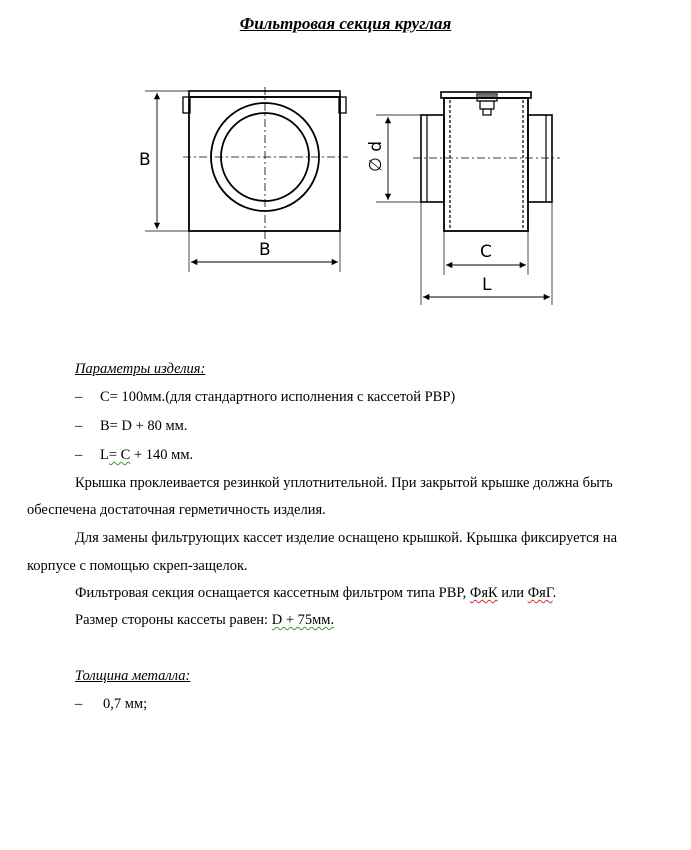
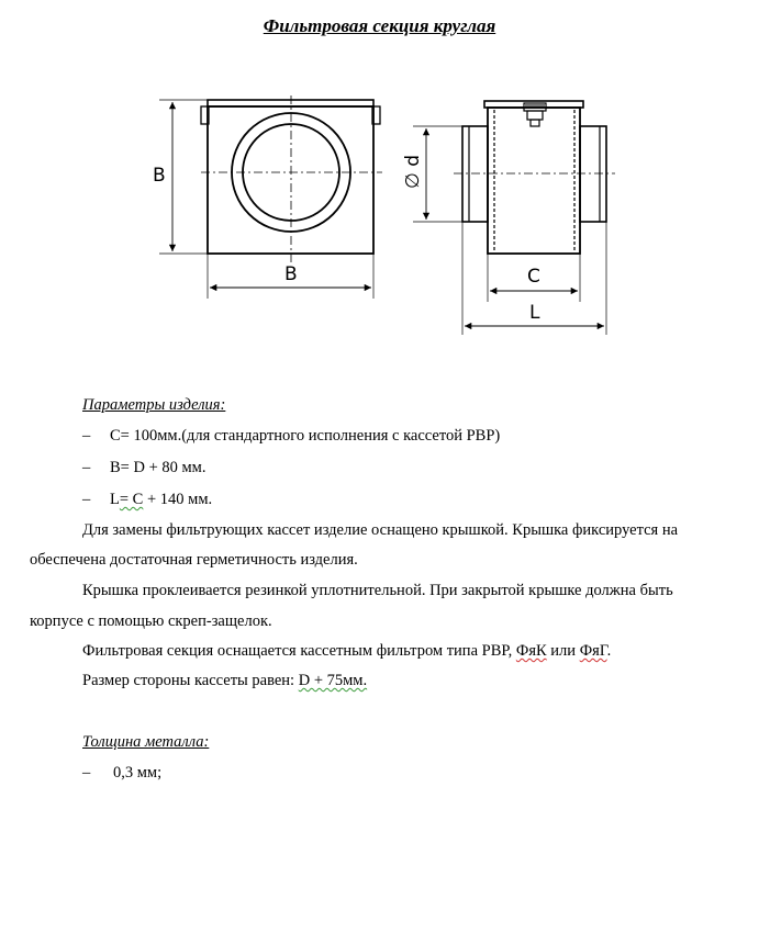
  Фильтровая секция круглая
  B
  B
  C
  L
  Параметры изделия:
  –
  C= 100мм.(для стандартного исполнения с кассетой РВР)
  –
  B= D + 80 мм.
  –
  L= C + 140 мм.
- Крышка проклеивается резинкой уплотнительной. При закрытой крышке должна быть
+ Для замены фильтрующих кассет изделие оснащено крышкой. Крышка фиксируется на
  обеспечена достаточная герметичность изделия.
- Для замены фильтрующих кассет изделие оснащено крышкой. Крышка фиксируется на
+ Крышка проклеивается резинкой уплотнительной. При закрытой крышке должна быть
  корпусе с помощью скреп-защелок.
  Фильтровая секция оснащается кассетным фильтром типа РВР, ФяК или ФяГ.
  Размер стороны кассеты равен: D + 75мм.
  Толщина металла:
  –
- 0,7 мм;
+ 0,3 мм;
